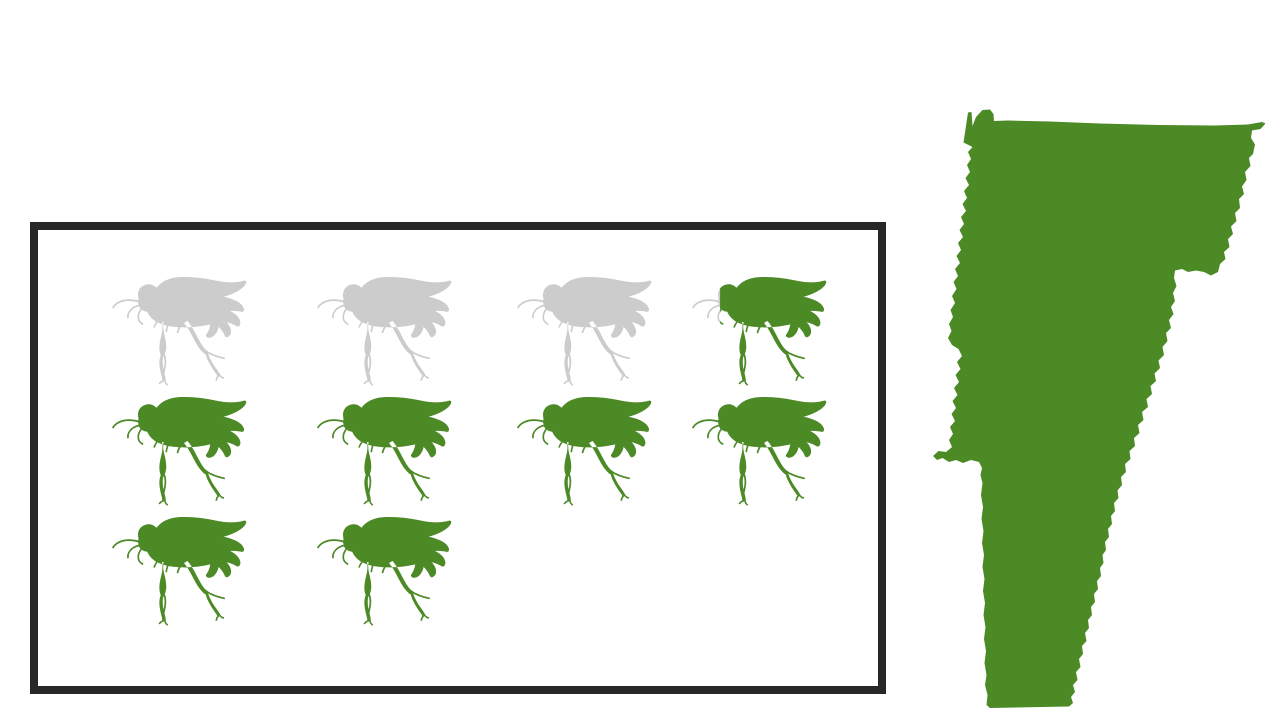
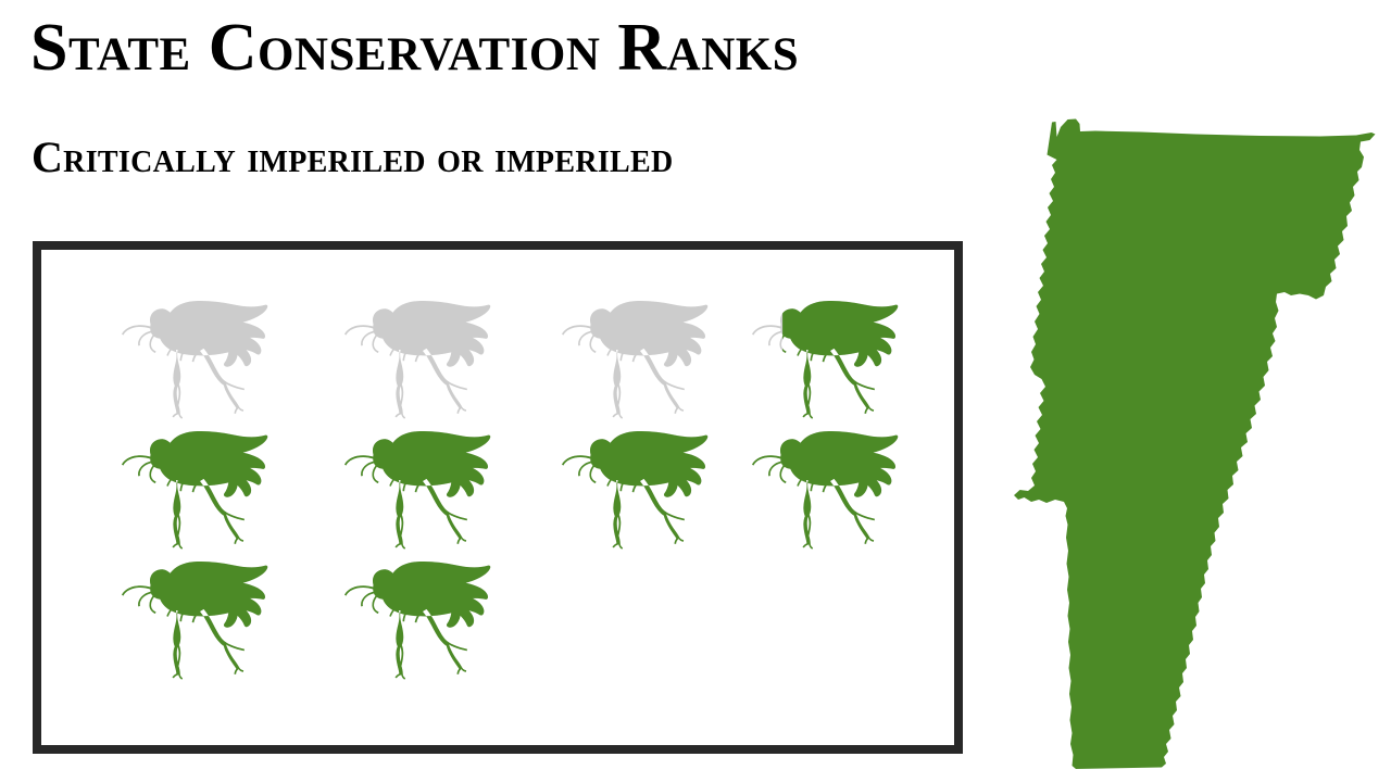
+ State Conservation Ranks
+ Critically imperiled or imperiled
